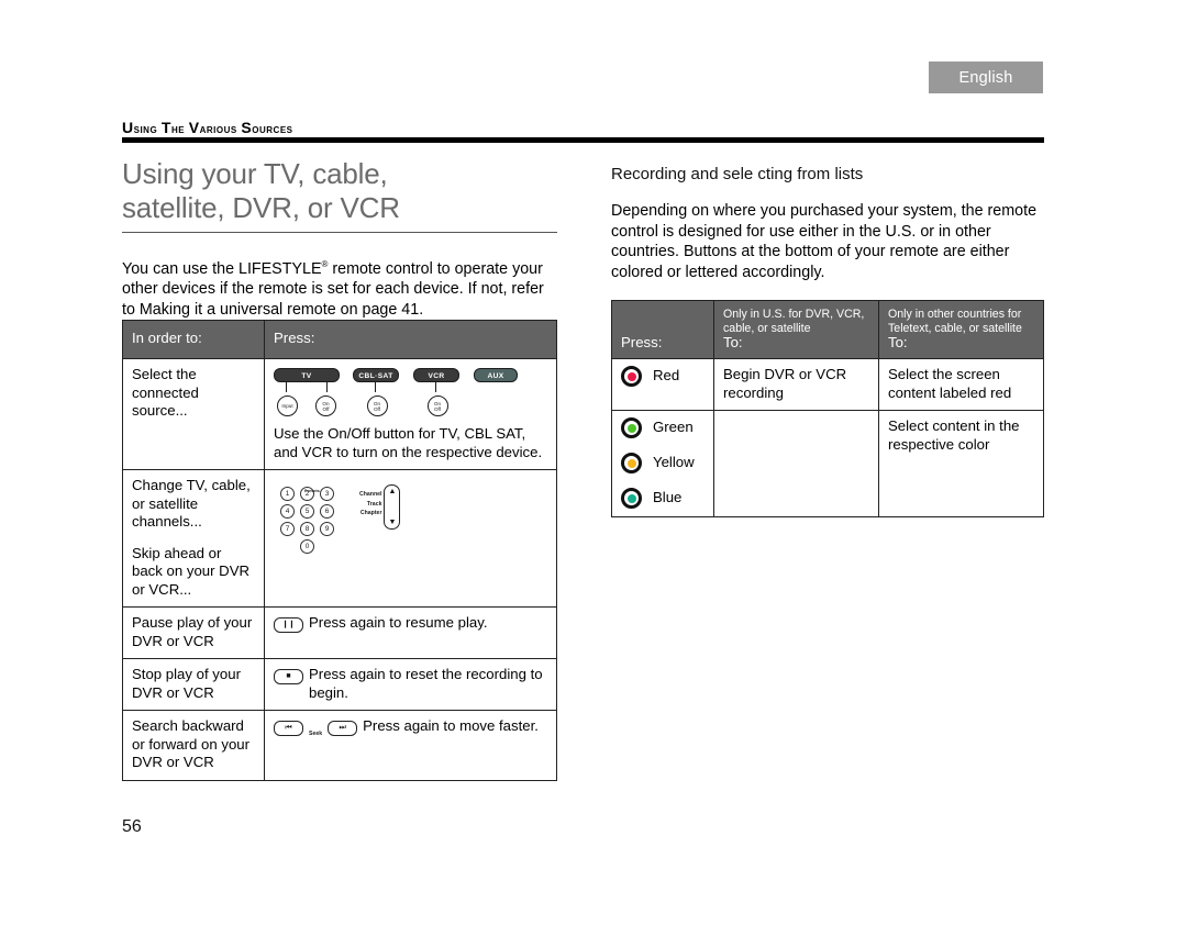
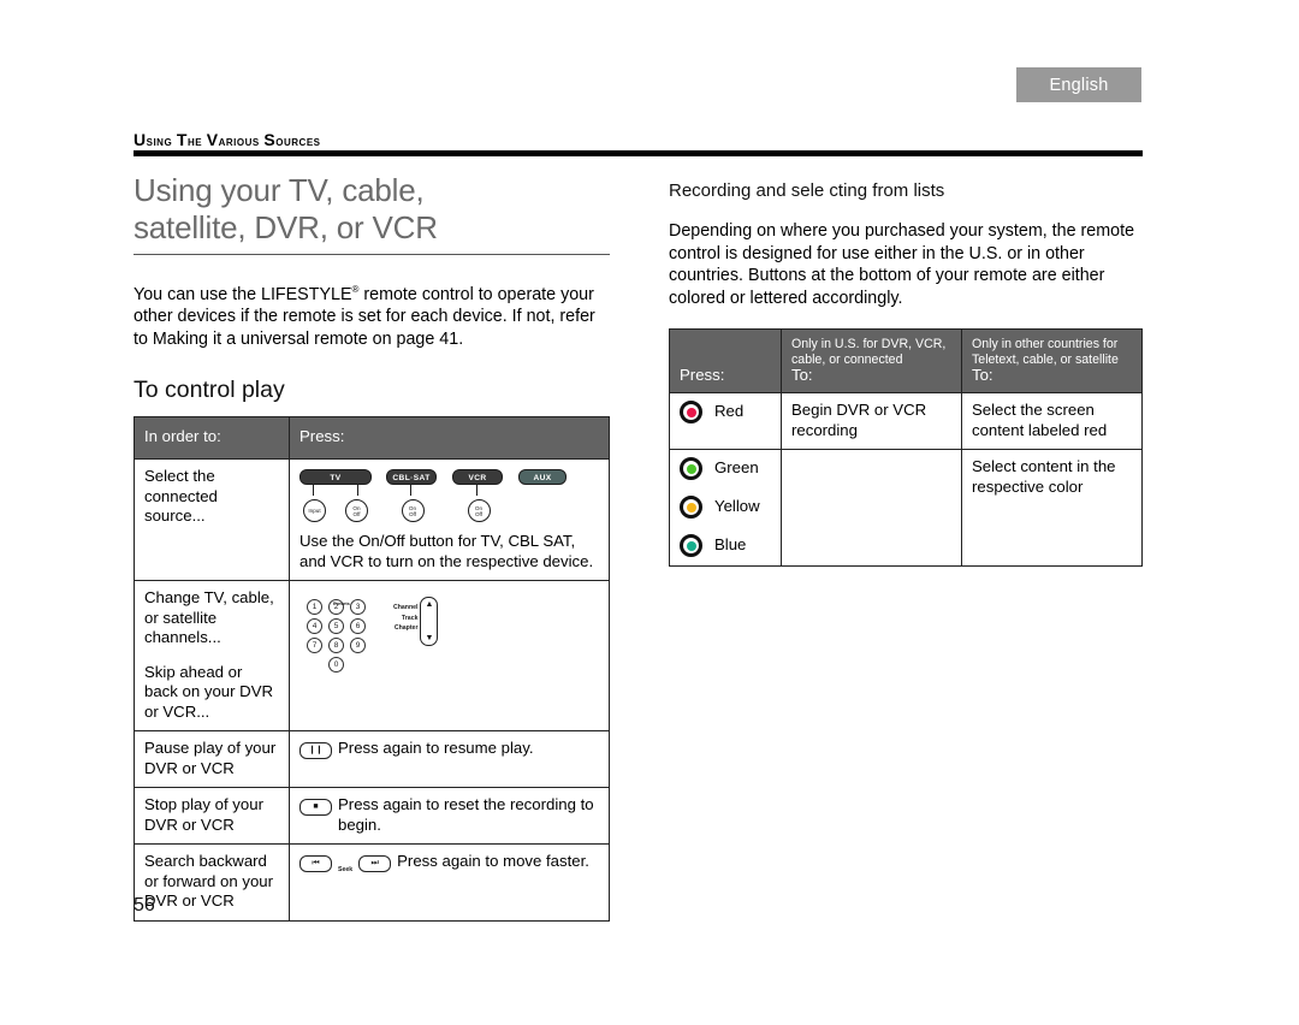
  English
  Using The Various Sources
  Using your TV, cable,
  satellite, DVR, or VCR
  You can use the LIFESTYLE® remote control to operate your other devices if the remote is set for each device. If not, refer to Making it a universal remote on page 41.
+ To control play
  In order to:	Press:
  Select the connected source...	Use the On/Off button for TV, CBL SAT, and VCR to turn on the respective device.
  Pause play of your DVR or VCR	Press again to resume play.
  Stop play of your DVR or VCR	Press again to reset the recording to begin.
  Search backward or forward on your DVR or VCR	Press again to move faster.
  Recording and sele cting from lists
  Depending on where you purchased your system, the remote control is designed for use either in the U.S. or in other countries. Buttons at the bottom of your remote are either colored or lettered accordingly.
- Press:	Only in U.S. for DVR, VCR, cable, or satellite To:	Only in other countries for Teletext, cable, or satellite To:
+ Press:	Only in U.S. for DVR, VCR, cable, or connected To:	Only in other countries for Teletext, cable, or satellite To:
  Red	Begin DVR or VCR recording	Select the screen content labeled red
  Green Yellow Blue		Select content in the respective color
  56
